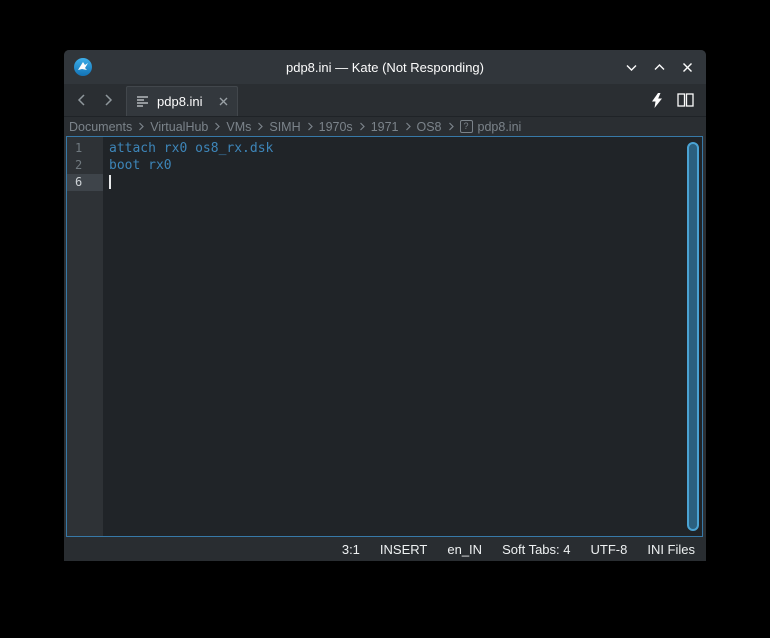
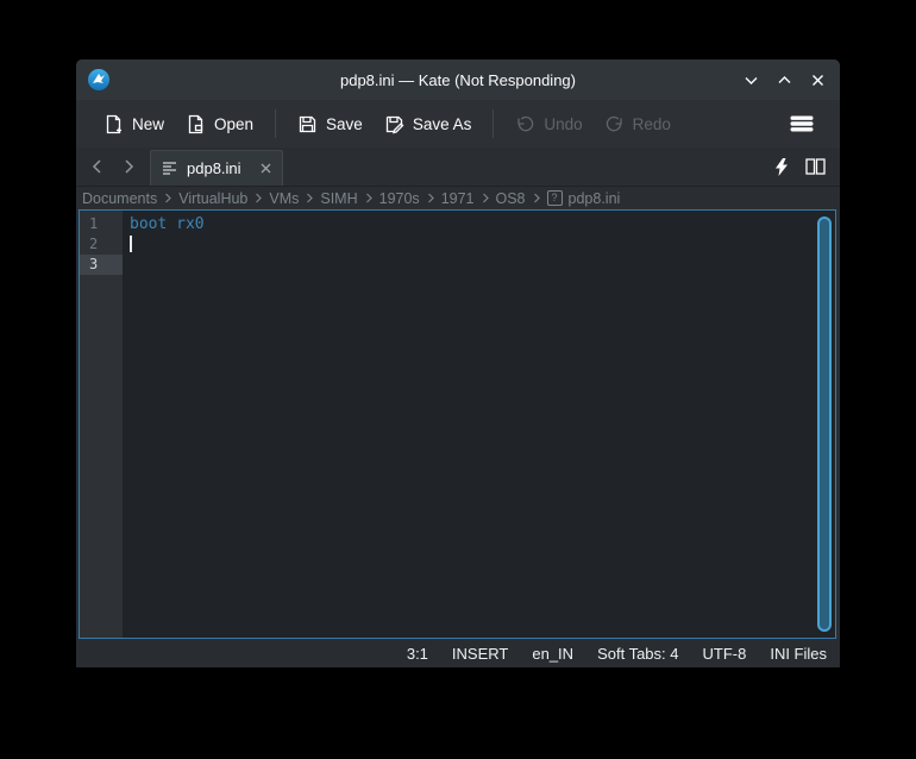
  pdp8.ini — Kate (Not Responding)
+ New
+ Open
+ Save
+ Save As
+ Undo
+ Redo
  pdp8.ini
  Documents
  VirtualHub
  VMs
  SIMH
  1970s
  1971
  OS8
  ?
  pdp8.ini
  1
  2
- 6
+ 3
- attach rx0 os8_rx.dsk
  boot rx0
  3:1
  INSERT
  en_IN
  Soft Tabs: 4
  UTF-8
  INI Files
